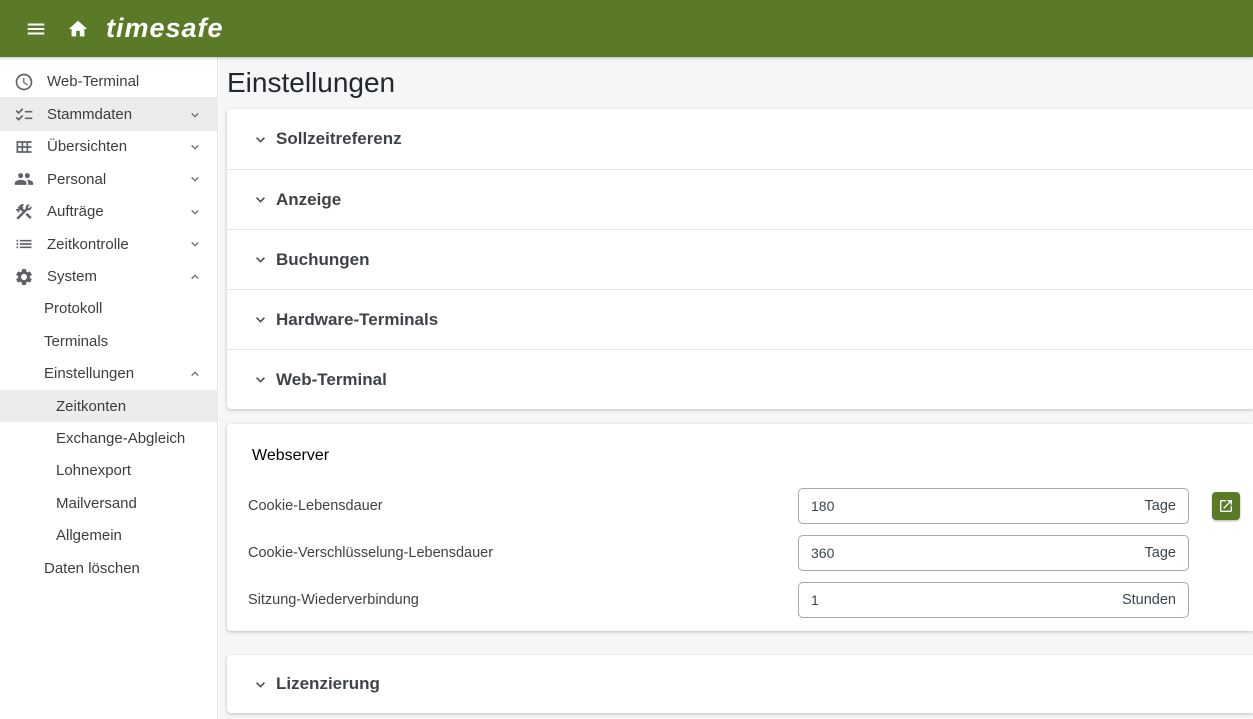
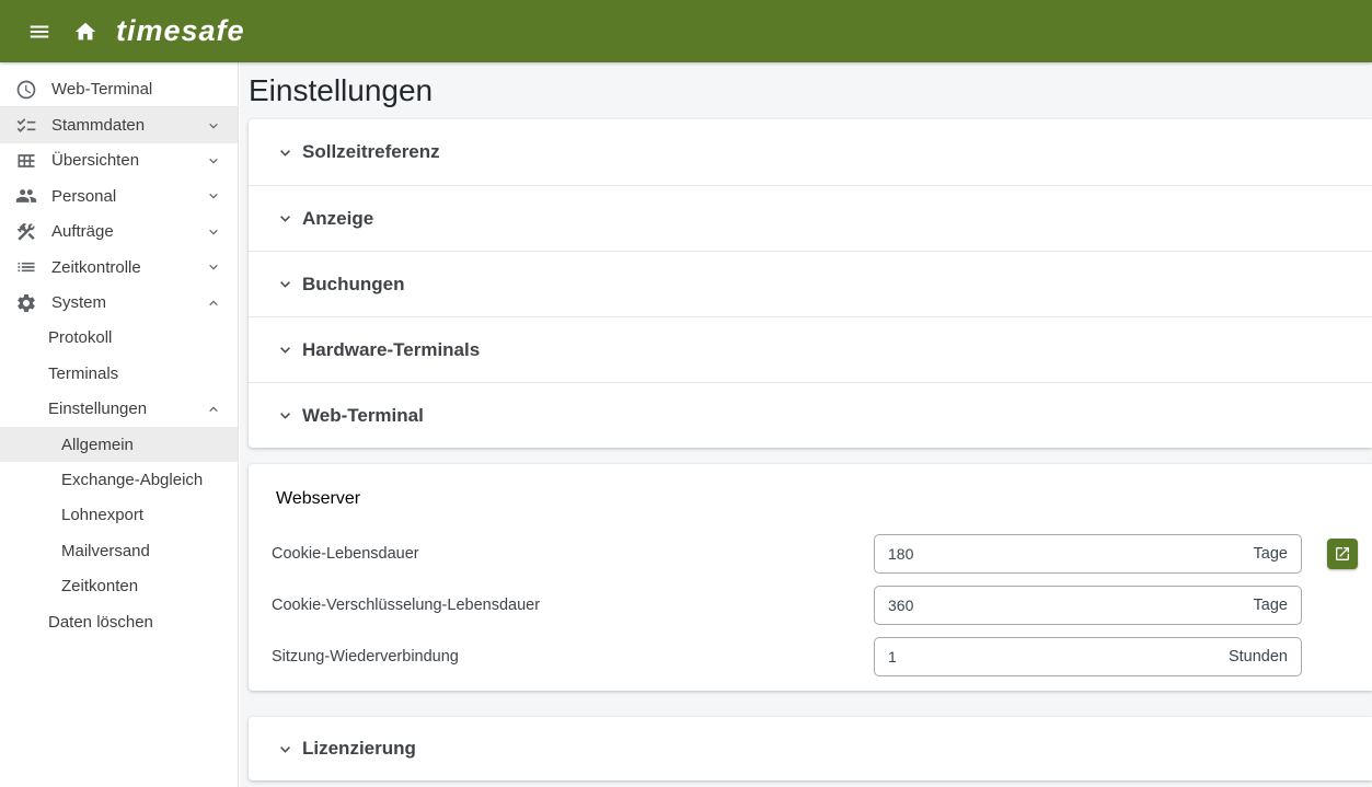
  timesafe
  Web-Terminal
  Stammdaten
  Übersichten
  Personal
  Aufträge
  Zeitkontrolle
  System
  Protokoll
  Terminals
  Einstellungen
- Zeitkonten
+ Allgemein
  Exchange-Abgleich
  Lohnexport
  Mailversand
- Allgemein
+ Zeitkonten
  Daten löschen
  Einstellungen
  Sollzeitreferenz
  Anzeige
  Buchungen
  Hardware-Terminals
  Web-Terminal
  Webserver
  Cookie-Lebensdauer
  180
  Tage
  Cookie-Verschlüsselung-Lebensdauer
  360
  Tage
  Sitzung-Wiederverbindung
  1
  Stunden
  Lizenzierung
